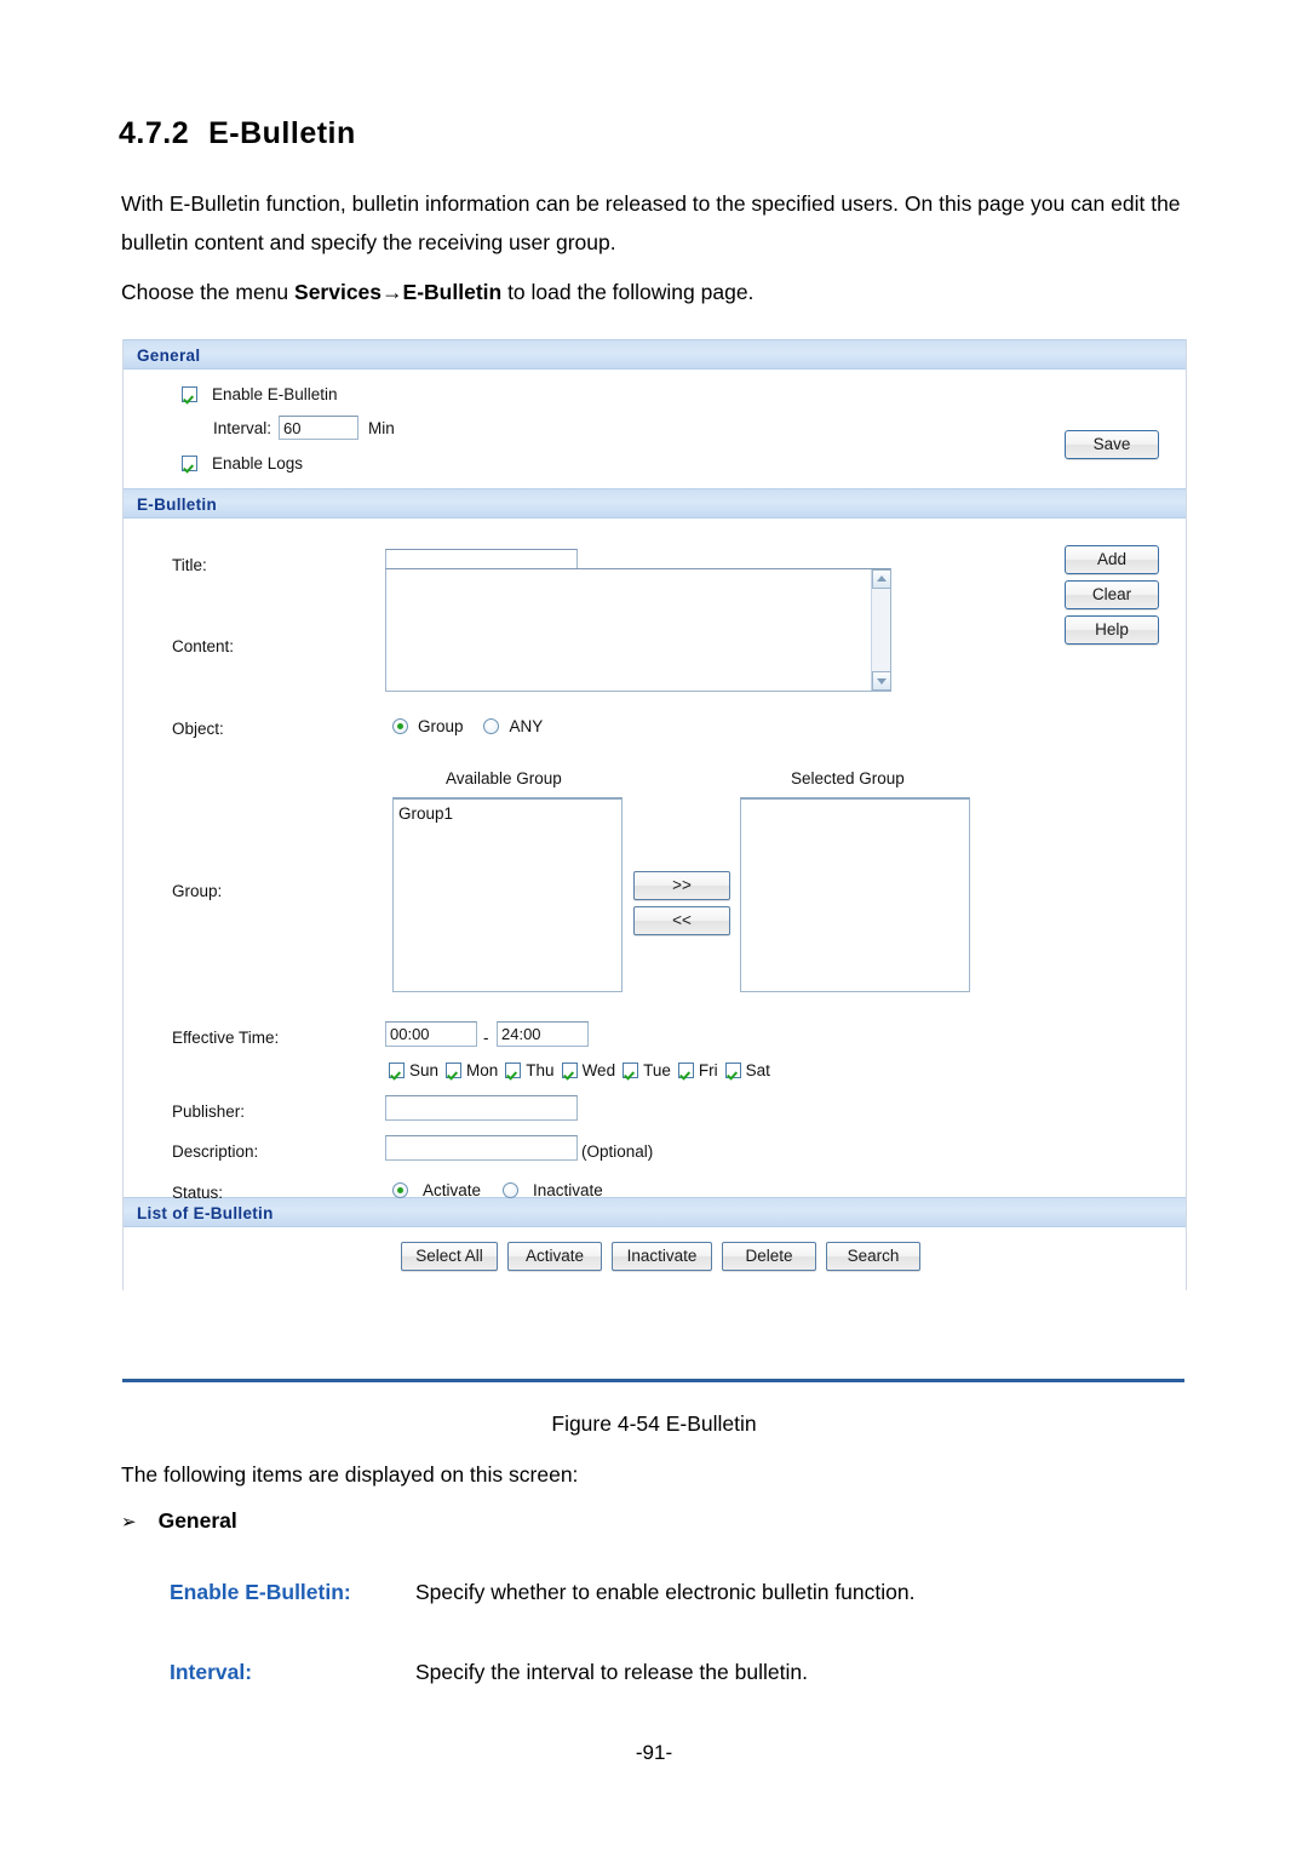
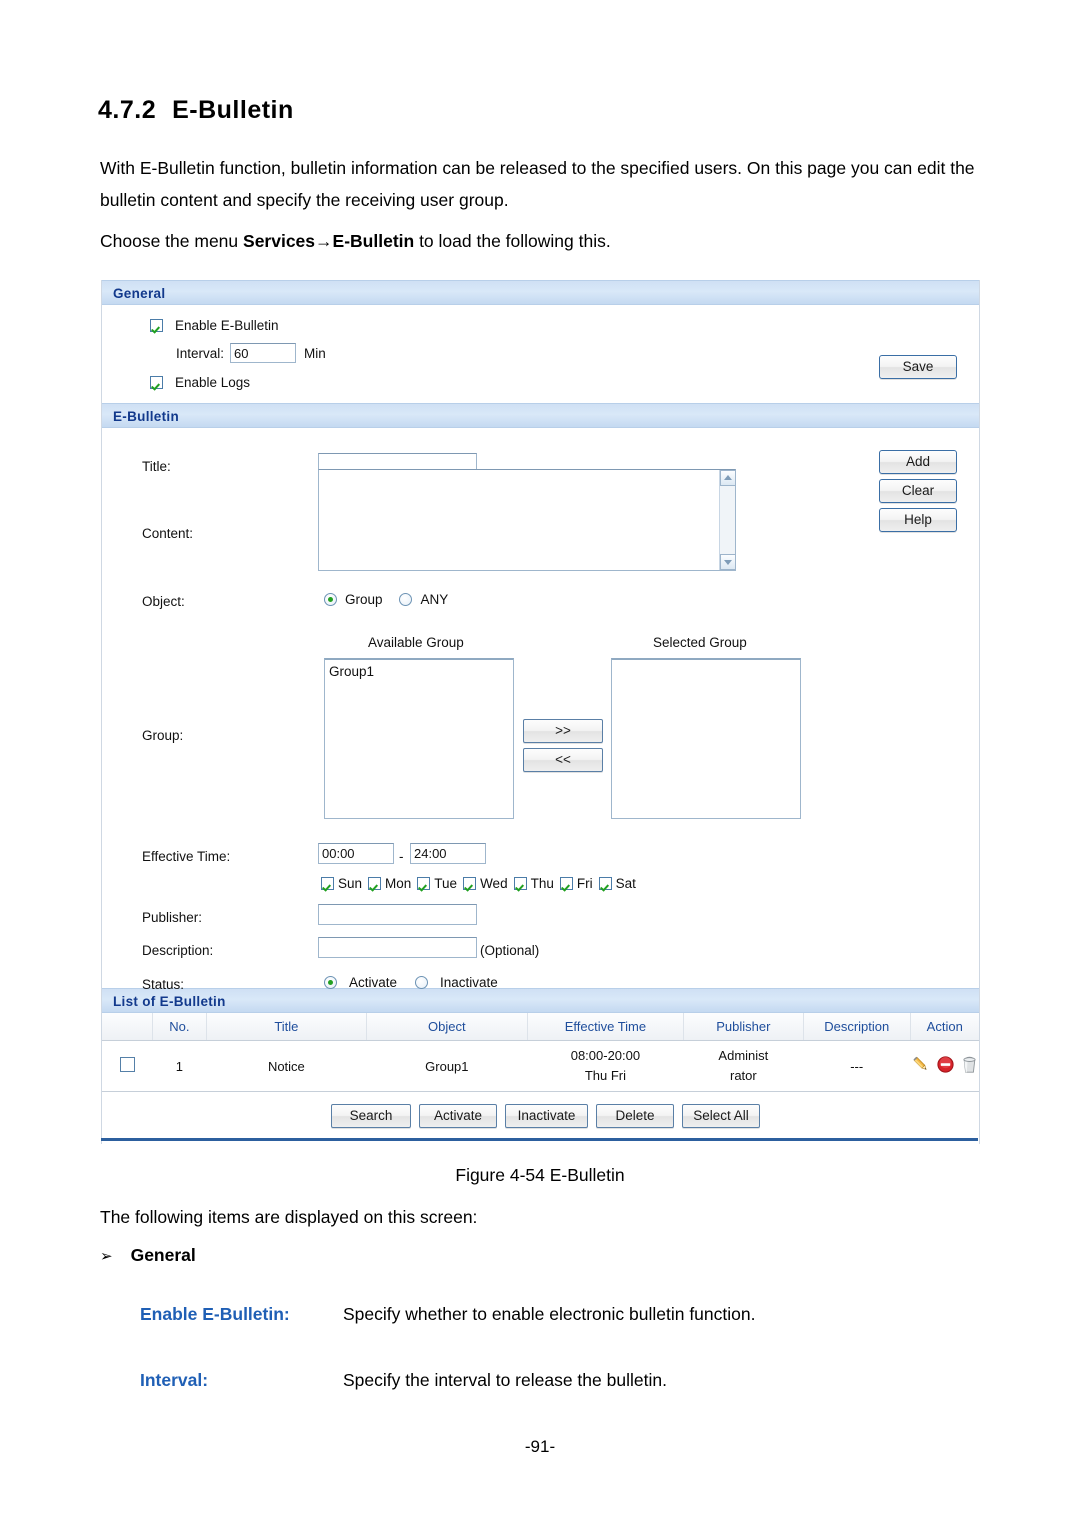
  4.7.2 E-Bulletin
  With E-Bulletin function, bulletin information can be released to the specified users. On this page you can edit the bulletin content and specify the receiving user group.
- Choose the menu Services→E-Bulletin to load the following page.
+ Choose the menu Services→E-Bulletin to load the following this.
  General
  Enable E-Bulletin
  Interval:
  60
  Min
  Enable Logs
  Save
  E-Bulletin
  Title:
  Content:
  Add
  Clear
  Help
  Object:
  Group
  ANY
  Group:
  Available Group
  Selected Group
  Group1
  >>
  <<
  Effective Time:
  00:00
  -
  24:00
  Sun
  Mon
- Thu
+ Tue
  Wed
- Tue
+ Thu
  Fri
  Sat
  Publisher:
  Description:
  (Optional)
  Status:
  Activate
  Inactivate
  List of E-Bulletin
+ 	No.	Title	Object	Effective Time	Publisher	Description	Action
+ 	1	Notice	Group1	08:00-20:00 Thu Fri	Administ rator	---
- Select All
+ Search
  Activate
  Inactivate
  Delete
- Search
+ Select All
  Figure 4-54 E-Bulletin
  The following items are displayed on this screen:
  ➢ General
  Enable E-Bulletin: Specify whether to enable electronic bulletin function.
  Interval: Specify the interval to release the bulletin.
  -91-
